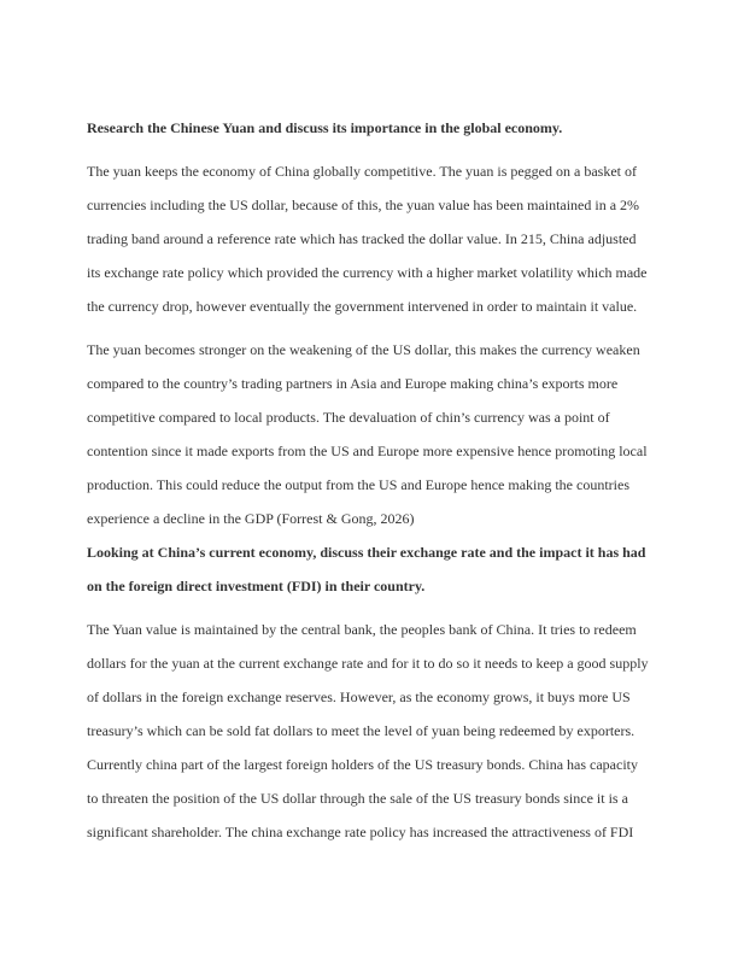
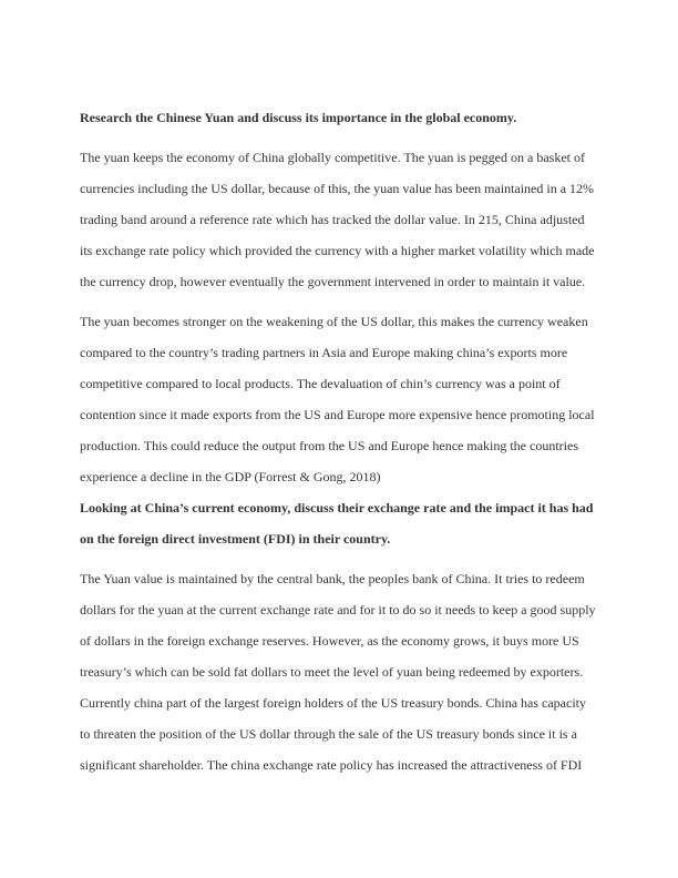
  Research the Chinese Yuan and discuss its importance in the global economy.
- The yuan keeps the economy of China globally competitive. The yuan is pegged on a basket of currencies including the US dollar, because of this, the yuan value has been maintained in a 2% trading band around a reference rate which has tracked the dollar value. In 215, China adjusted its exchange rate policy which provided the currency with a higher market volatility which made the currency drop, however eventually the government intervened in order to maintain it value.
+ The yuan keeps the economy of China globally competitive. The yuan is pegged on a basket of currencies including the US dollar, because of this, the yuan value has been maintained in a 12% trading band around a reference rate which has tracked the dollar value. In 215, China adjusted its exchange rate policy which provided the currency with a higher market volatility which made the currency drop, however eventually the government intervened in order to maintain it value.
- The yuan becomes stronger on the weakening of the US dollar, this makes the currency weaken compared to the country’s trading partners in Asia and Europe making china’s exports more competitive compared to local products. The devaluation of chin’s currency was a point of contention since it made exports from the US and Europe more expensive hence promoting local production. This could reduce the output from the US and Europe hence making the countries experience a decline in the GDP (Forrest & Gong, 2026)
+ The yuan becomes stronger on the weakening of the US dollar, this makes the currency weaken compared to the country’s trading partners in Asia and Europe making china’s exports more competitive compared to local products. The devaluation of chin’s currency was a point of contention since it made exports from the US and Europe more expensive hence promoting local production. This could reduce the output from the US and Europe hence making the countries experience a decline in the GDP (Forrest & Gong, 2018)
  Looking at China’s current economy, discuss their exchange rate and the impact it has had on the foreign direct investment (FDI) in their country.
  The Yuan value is maintained by the central bank, the peoples bank of China. It tries to redeem dollars for the yuan at the current exchange rate and for it to do so it needs to keep a good supply of dollars in the foreign exchange reserves. However, as the economy grows, it buys more US treasury’s which can be sold fat dollars to meet the level of yuan being redeemed by exporters. Currently china part of the largest foreign holders of the US treasury bonds. China has capacity to threaten the position of the US dollar through the sale of the US treasury bonds since it is a significant shareholder. The china exchange rate policy has increased the attractiveness of FDI
